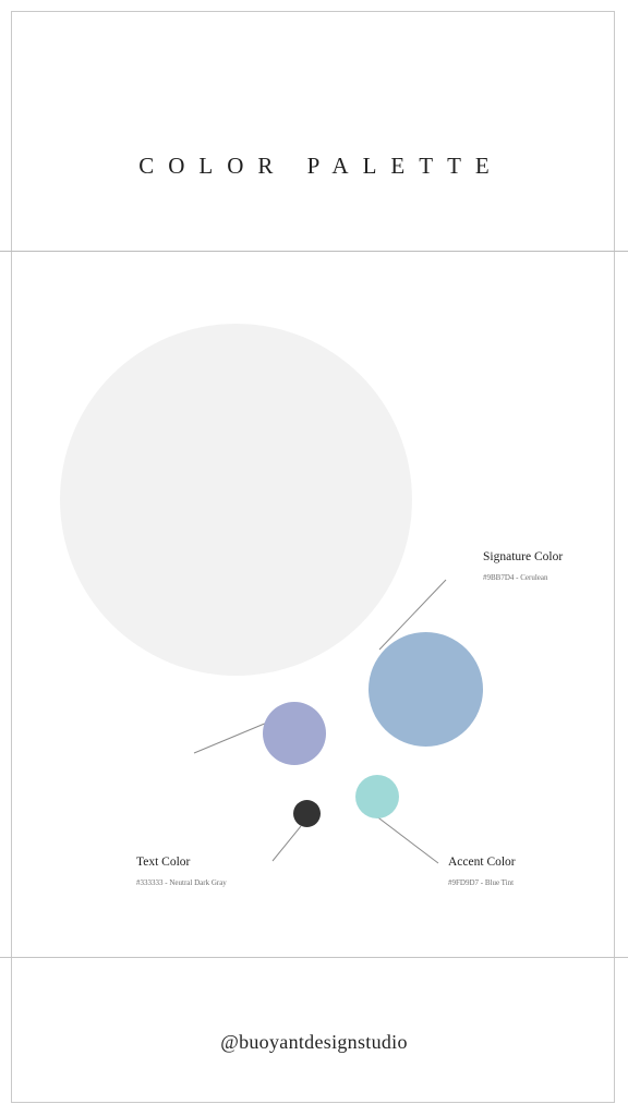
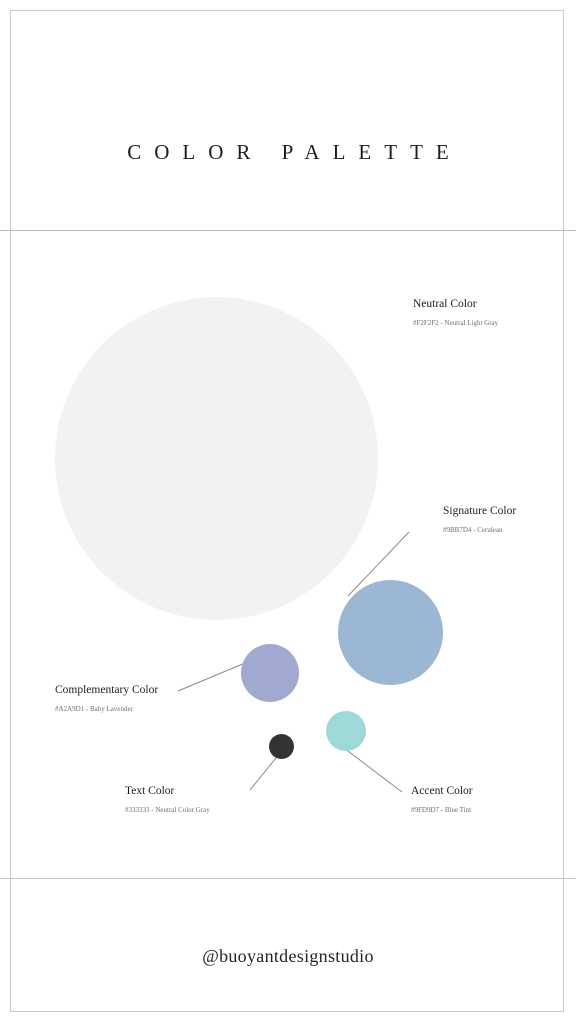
  COLOR PALETTE
+ Neutral Color
+ #F2F2F2 - Neutral Light Gray
  Signature Color
  #9BB7D4 - Cerulean
+ Complementary Color
+ #A2A9D1 - Baby Lavender
  Text Color
- #333333 - Neutral Dark Gray
+ #333333 - Neutral Color Gray
  Accent Color
  #9FD9D7 - Blue Tint
  @buoyantdesignstudio
